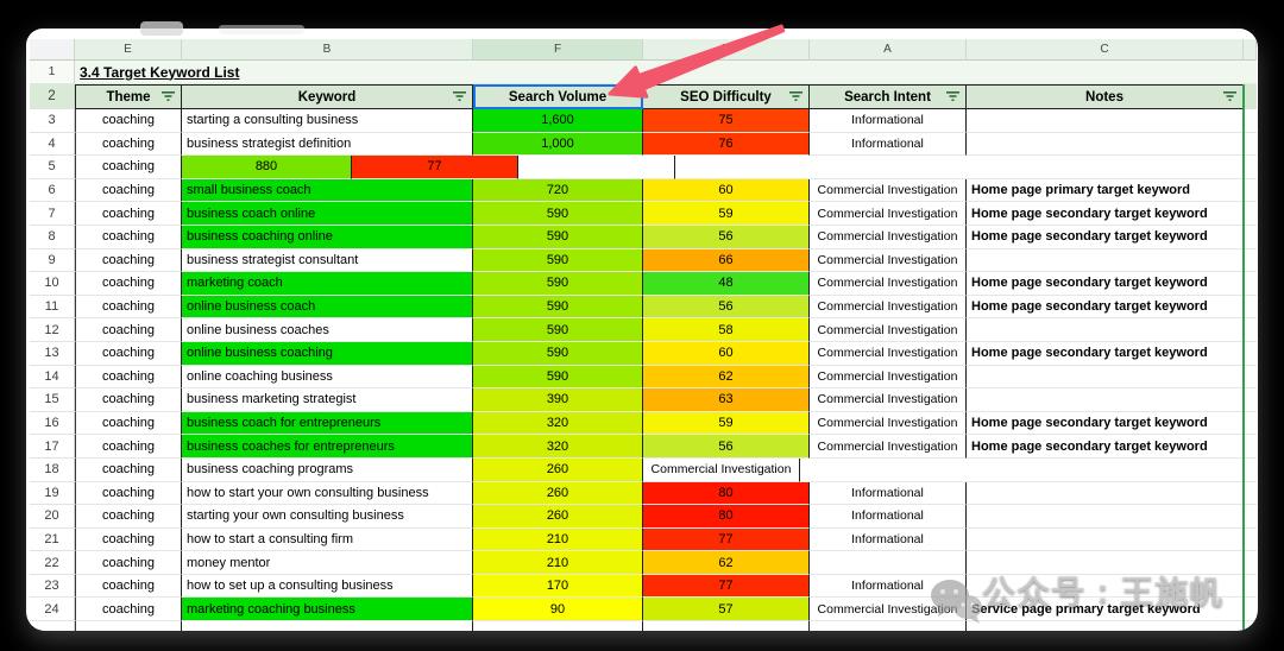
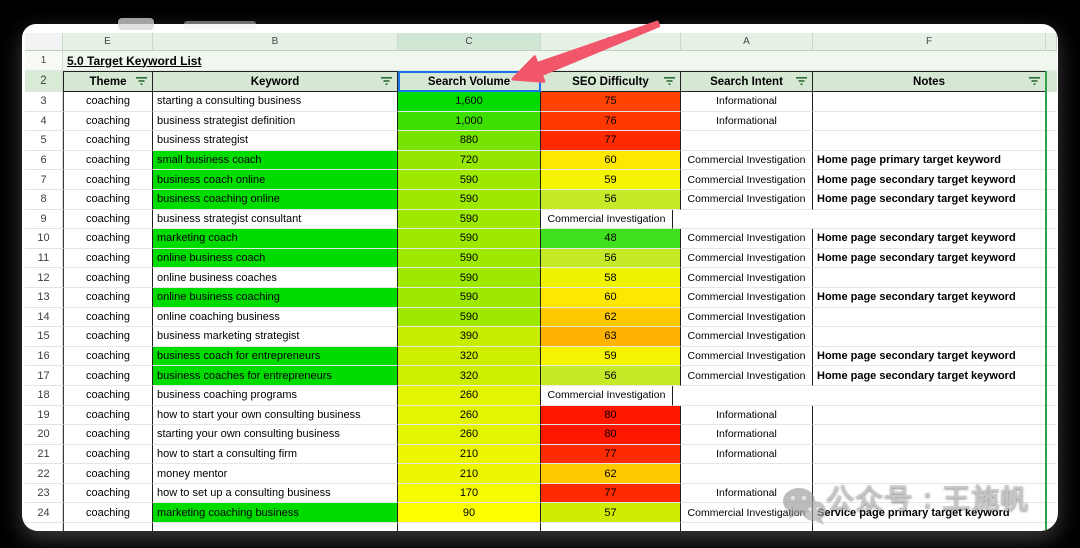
  E
  B
- F
+ C
  A
- C
+ F
  1
- 3.4 Target Keyword List
+ 5.0 Target Keyword List
  2
  Theme
  Keyword
  Search Volume
  SEO Difficulty
  Search Intent
  Notes
  3
  coaching
  starting a consulting business
  1,600
  75
  Informational
  4
  coaching
  business strategist definition
  1,000
  76
  Informational
  5
  coaching
+ business strategist
  880
  77
  6
  coaching
  small business coach
  720
  60
  Commercial Investigation
  Home page primary target keyword
  7
  coaching
  business coach online
  590
  59
  Commercial Investigation
  Home page secondary target keyword
  8
  coaching
  business coaching online
  590
  56
  Commercial Investigation
  Home page secondary target keyword
  9
  coaching
  business strategist consultant
  590
- 66
  Commercial Investigation
  10
  coaching
  marketing coach
  590
  48
  Commercial Investigation
  Home page secondary target keyword
  11
  coaching
  online business coach
  590
  56
  Commercial Investigation
  Home page secondary target keyword
  12
  coaching
  online business coaches
  590
  58
  Commercial Investigation
  13
  coaching
  online business coaching
  590
  60
  Commercial Investigation
  Home page secondary target keyword
  14
  coaching
  online coaching business
  590
  62
  Commercial Investigation
  15
  coaching
  business marketing strategist
  390
  63
  Commercial Investigation
  16
  coaching
  business coach for entrepreneurs
  320
  59
  Commercial Investigation
  Home page secondary target keyword
  17
  coaching
  business coaches for entrepreneurs
  320
  56
  Commercial Investigation
  Home page secondary target keyword
  18
  coaching
  business coaching programs
  260
  Commercial Investigation
  19
  coaching
  how to start your own consulting business
  260
  80
  Informational
  20
  coaching
  starting your own consulting business
  260
  80
  Informational
  21
  coaching
  how to start a consulting firm
  210
  77
  Informational
  22
  coaching
  money mentor
  210
  62
  23
  coaching
  how to set up a consulting business
  170
  77
  Informational
  24
  coaching
  marketing coaching business
  90
  57
  Commercial Investigation
  Service page primary target keyword
  公众号：王施帆
